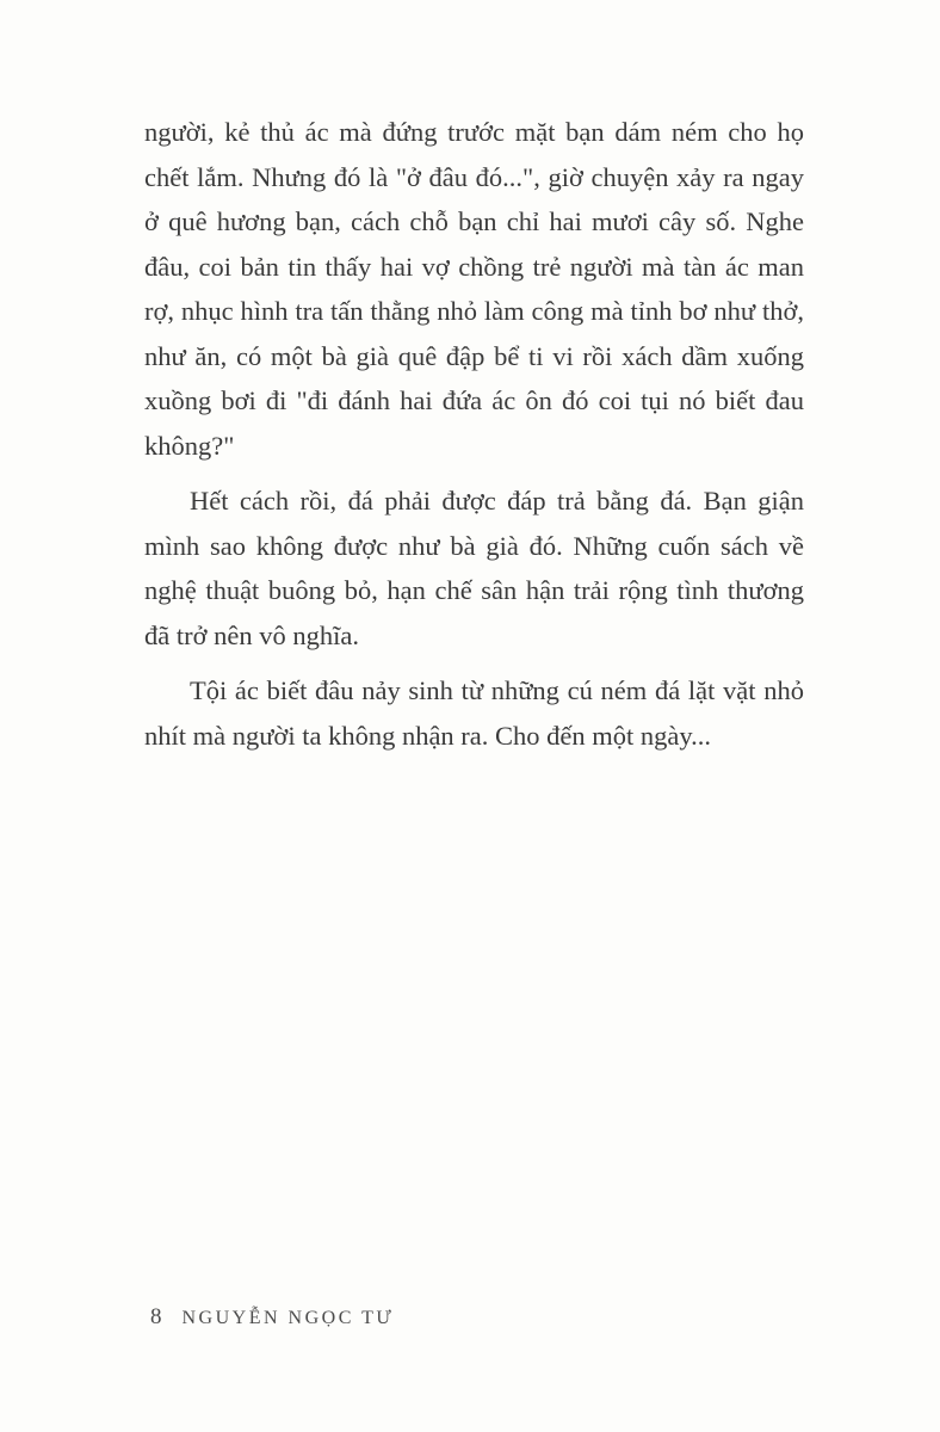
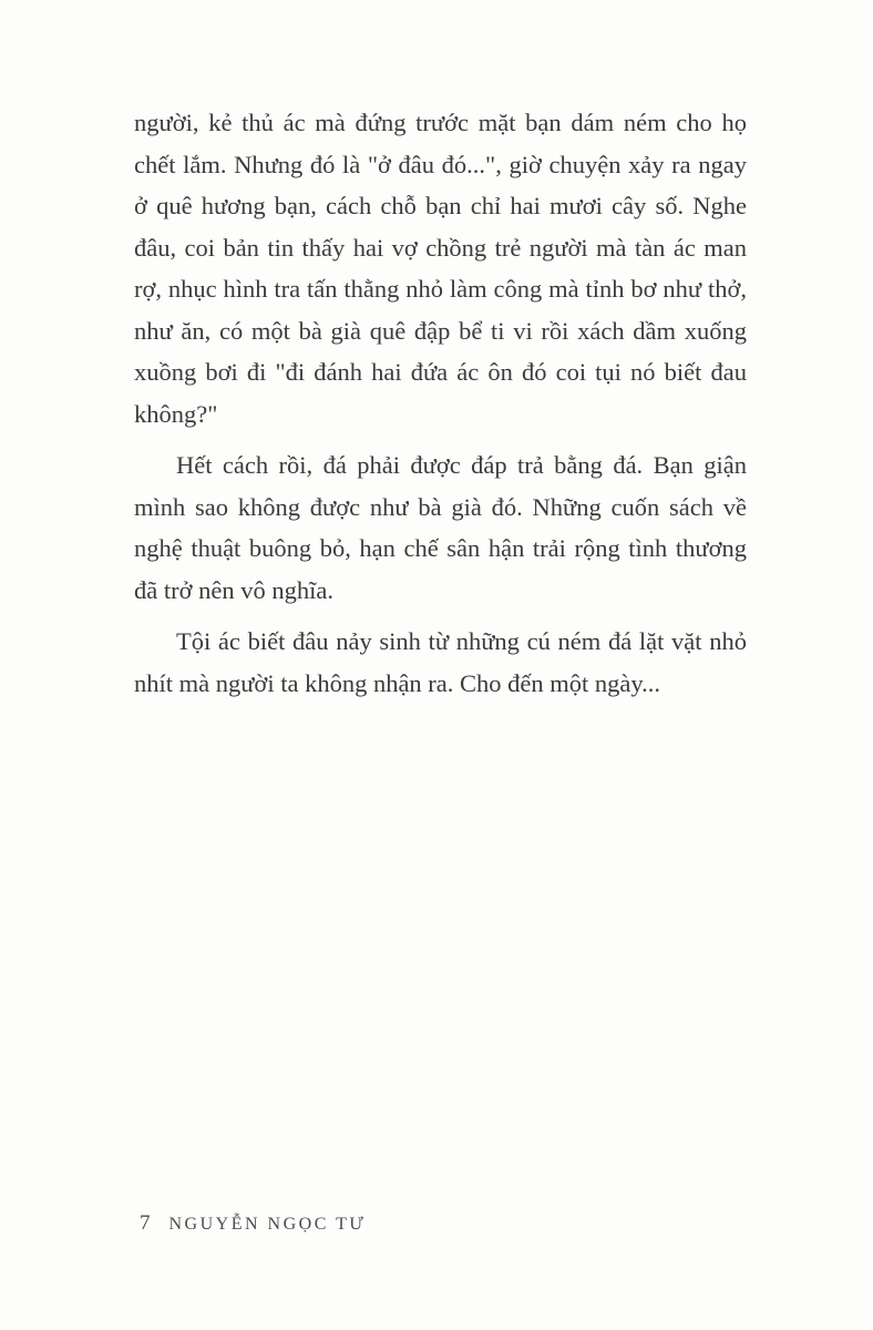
  người, kẻ thủ ác mà đứng trước mặt bạn dám ném cho họ chết lắm. Nhưng đó là "ở đâu đó...", giờ chuyện xảy ra ngay ở quê hương bạn, cách chỗ bạn chỉ hai mươi cây số. Nghe đâu, coi bản tin thấy hai vợ chồng trẻ người mà tàn ác man rợ, nhục hình tra tấn thằng nhỏ làm công mà tỉnh bơ như thở, như ăn, có một bà già quê đập bể ti vi rồi xách dầm xuống xuồng bơi đi "đi đánh hai đứa ác ôn đó coi tụi nó biết đau không?"
  Hết cách rồi, đá phải được đáp trả bằng đá. Bạn giận mình sao không được như bà già đó. Những cuốn sách về nghệ thuật buông bỏ, hạn chế sân hận trải rộng tình thương đã trở nên vô nghĩa.
  Tội ác biết đâu nảy sinh từ những cú ném đá lặt vặt nhỏ nhít mà người ta không nhận ra. Cho đến một ngày...
- 8
+ 7
  NGUYỄN NGỌC TƯ
